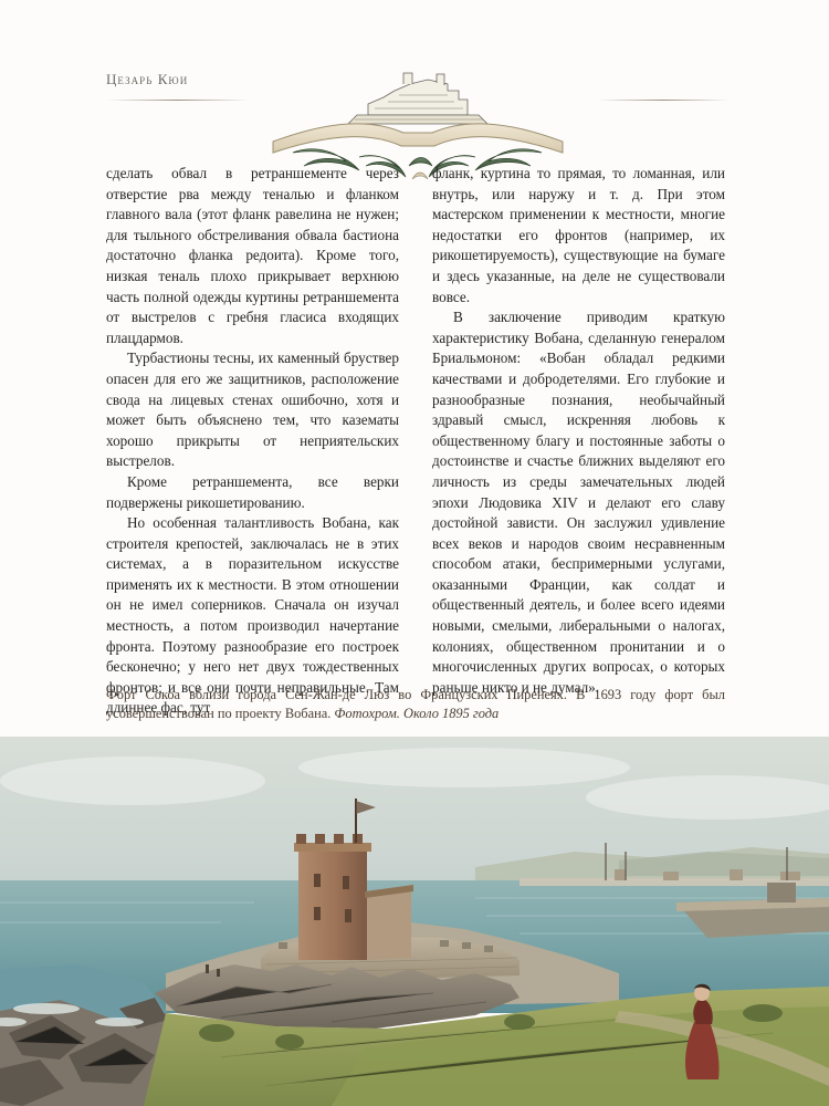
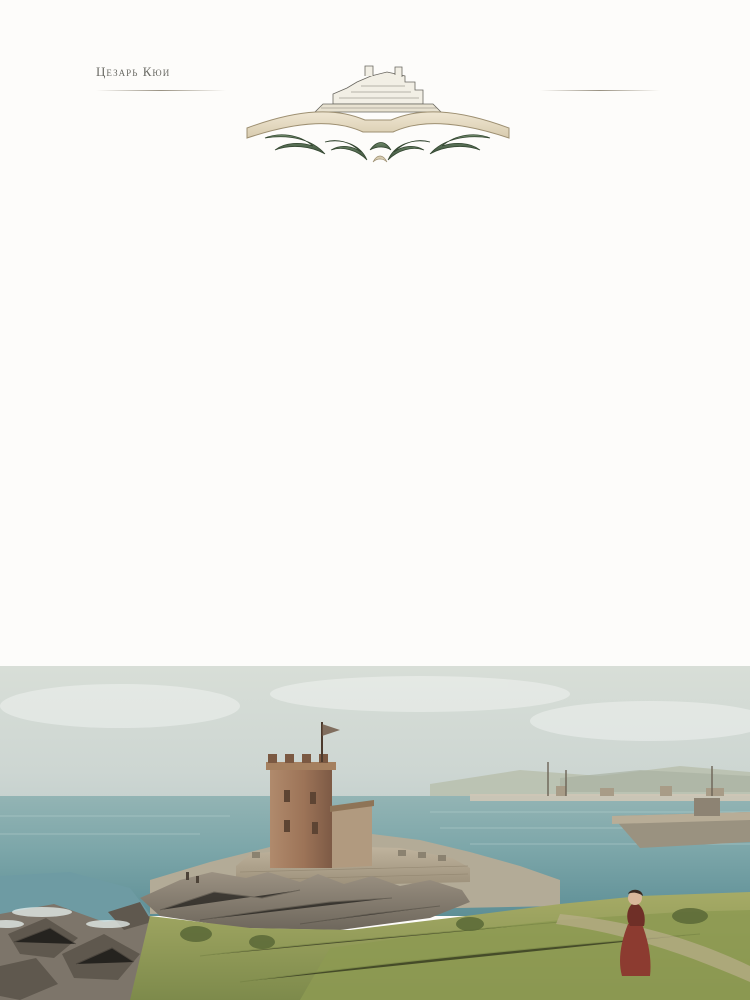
  Цезарь Кюи
- сделать обвал в ретраншементе через отверстие рва между теналью и фланком главного вала (этот фланк равелина не нужен; для тыльного обстреливания обвала бастиона достаточно фланка редоита). Кроме того, низкая теналь плохо прикрывает верхнюю часть полной одежды куртины ретраншемента от выстрелов с гребня гласиса входящих плацдармов.
- Турбастионы тесны, их каменный бруствер опасен для его же защитников, расположение свода на лицевых стенах ошибочно, хотя и может быть объяснено тем, что казематы хорошо прикрыты от неприятельских выстрелов.
- Кроме ретраншемента, все верки подвержены рикошетированию.
- Но особенная талантливость Вобана, как строителя крепостей, заключалась не в этих системах, а в поразительном искусстве применять их к местности. В этом отношении он не имел соперников. Сначала он изучал местность, а потом производил начертание фронта. Поэтому разнообразие его построек бесконечно; у него нет двух тождественных фронтов; и все они почти неправильные. Там длиннее фас, тут
- фланк, куртина то прямая, то ломанная, или внутрь, или наружу и т. д. При этом мастерском применении к местности, многие недостатки его фронтов (например, их рикошетируемость), существующие на бумаге и здесь указанные, на деле не существовали вовсе.
- В заключение приводим краткую характеристику Вобана, сделанную генералом Бриальмоном: «Вобан обладал редкими качествами и добродетелями. Его глубокие и разнообразные познания, необычайный здравый смысл, искренняя любовь к общественному благу и постоянные заботы о достоинстве и счастье ближних выделяют его личность из среды замечательных людей эпохи Людовика XIV и делают его славу достойной зависти. Он заслужил удивление всех веков и народов своим несравненным способом атаки, беспримерными услугами, оказанными Франции, как солдат и общественный деятель, и более всего идеями новыми, смелыми, либеральными о налогах, колониях, общественном пронитании и о многочисленных других вопросах, о которых раньше никто и не думал».
- Форт Сокоа вблизи города Сен-Жан-де Люз во Французских Пиренеях. В 1693 году форт был усовершенствован по проекту Вобана. Фотохром. Около 1895 года
